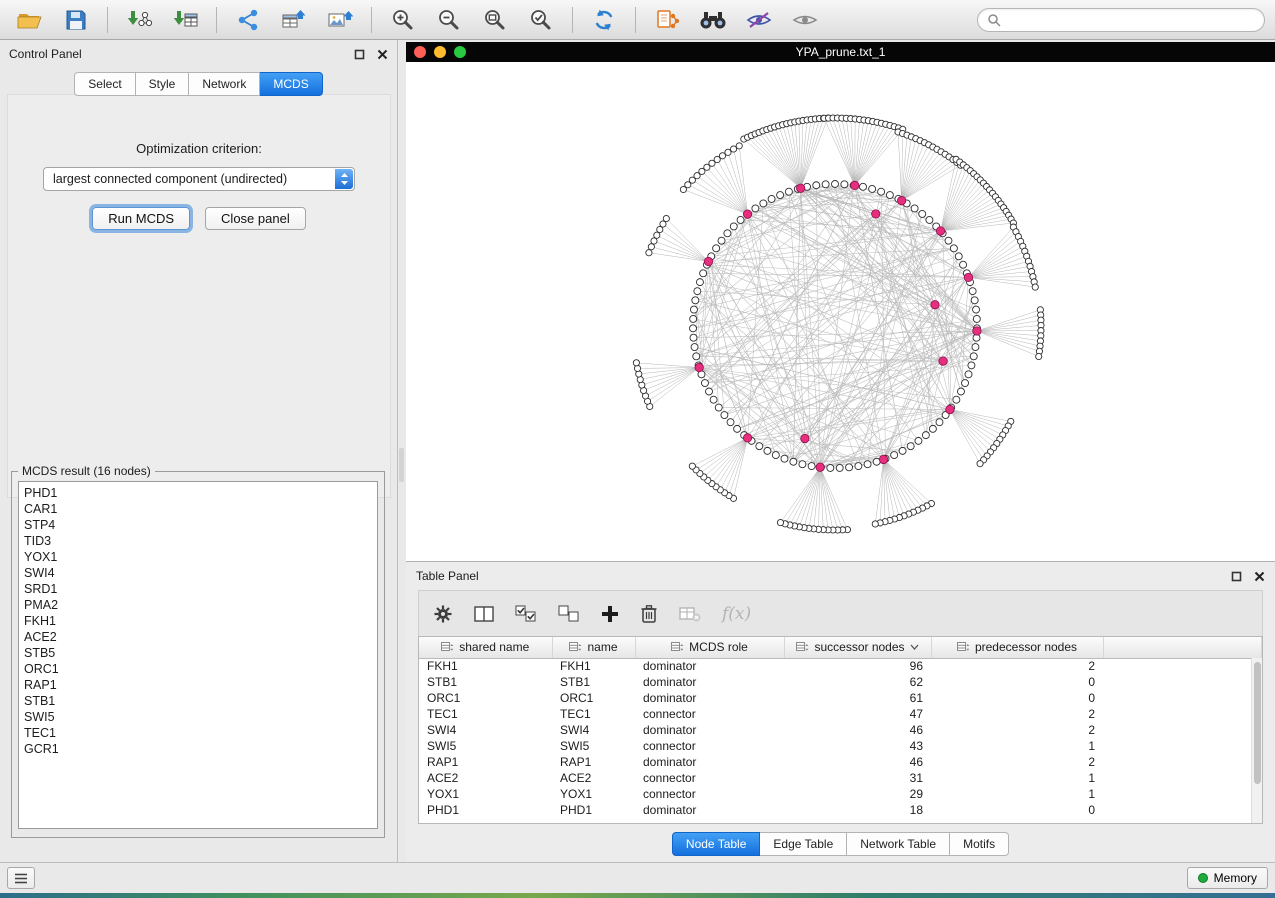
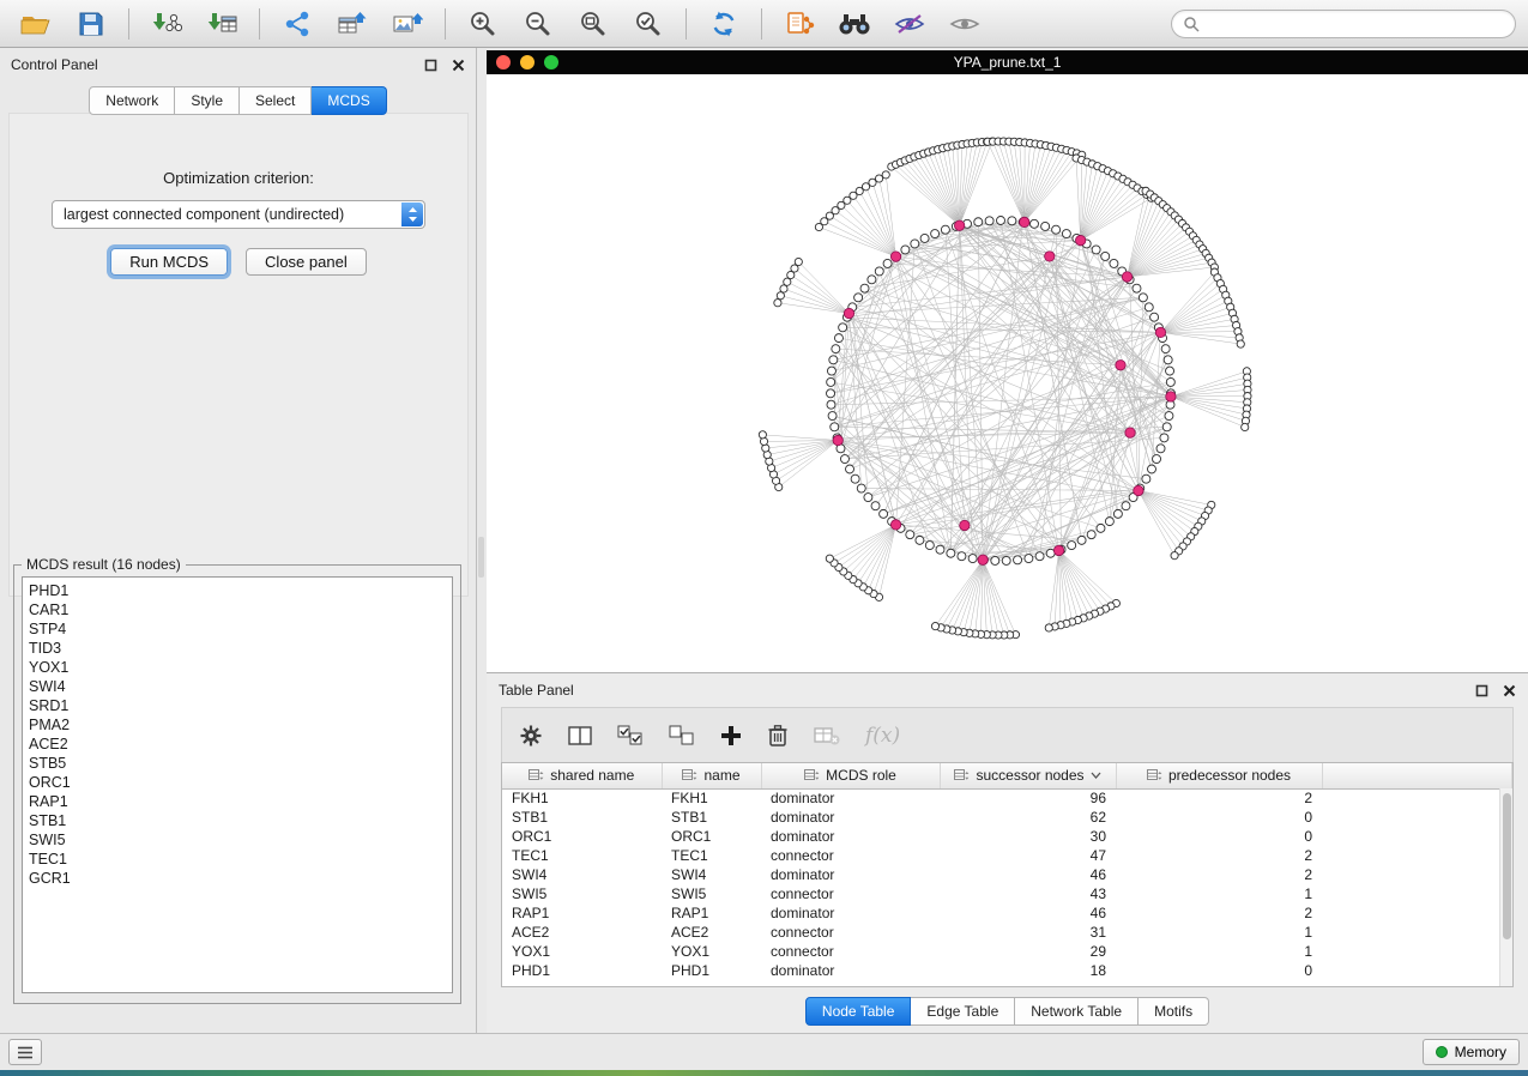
  Control Panel
- Select
+ Network
  Style
- Network
+ Select
  MCDS
  Optimization criterion:
  largest connected component (undirected)
  Run MCDS
  Close panel
  MCDS result (16 nodes)
  PHD1
  CAR1
  STP4
  TID3
  YOX1
  SWI4
  SRD1
  PMA2
- FKH1
  ACE2
  STB5
  ORC1
  RAP1
  STB1
  SWI5
  TEC1
  GCR1
  YPA_prune.txt_1
  Table Panel
  f(x)
  shared name	name	MCDS role	successor nodes	predecessor nodes
  FKH1	FKH1	dominator	96	2
  STB1	STB1	dominator	62	0
- ORC1	ORC1	dominator	61	0
+ ORC1	ORC1	dominator	30	0
  TEC1	TEC1	connector	47	2
  SWI4	SWI4	dominator	46	2
  SWI5	SWI5	connector	43	1
  RAP1	RAP1	dominator	46	2
  ACE2	ACE2	connector	31	1
  YOX1	YOX1	connector	29	1
  PHD1	PHD1	dominator	18	0
  Node Table
  Edge Table
  Network Table
  Motifs
  Memory
